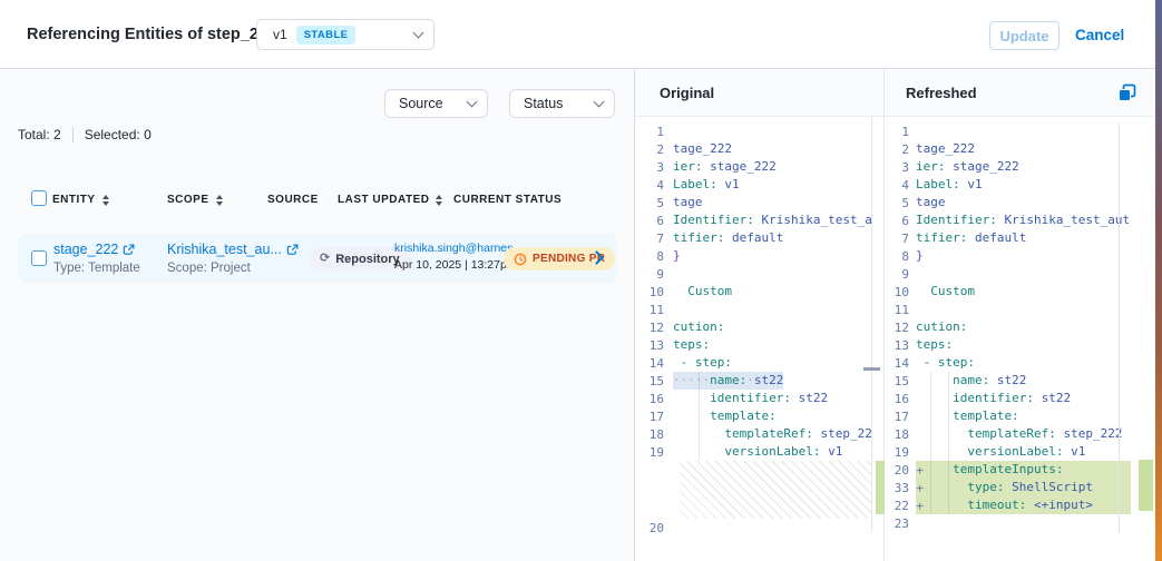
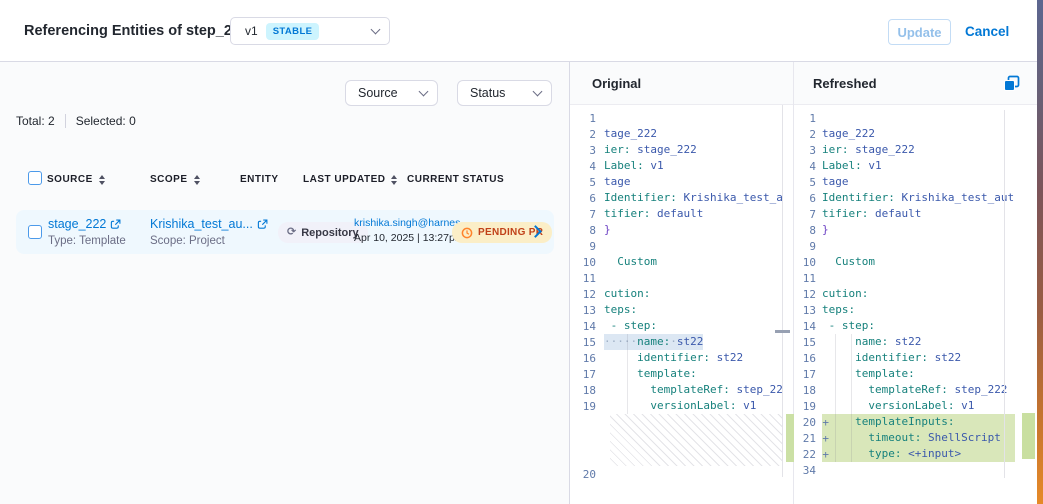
  Referencing Entities of step_2
  v1
  STABLE
  Update
  Cancel
  Source
  Status
  Total: 2
  Selected: 0
- ENTITY
+ SOURCE
  SCOPE
- SOURCE
+ ENTITY
  LAST UPDATED
  CURRENT STATUS
  stage_222
  Type: Template
  Krishika_test_au...
  Scope: Project
  ⟳
  Repository
  krishika.singh@harne
  Apr 10, 2025 | 13:27p
  PENDING PR
  Original
  Refreshed
  1
  2
  tage_222
  3
  ier: stage_222
  4
  Label: v1
  5
  tage
  6
  Identifier: Krishika_test_a
  7
  tifier: default
  8
  }
  9
  10
  Custom
  11
  12
  cution:
  13
  teps:
  14
  - step:
  15
  ·····name:·st22
  16
  identifier: st22
  17
  template:
  18
  templateRef: step_22
  19
  versionLabel: v1
  20
  1
  2
  tage_222
  3
  ier: stage_222
  4
  Label: v1
  5
  tage
  6
  Identifier: Krishika_test_at
  7
  tifier: default
  8
  }
  9
  10
  Custom
  11
  12
  cution:
  13
  teps:
  14
  - step:
  15
  name: st22
  16
  identifier: st22
  17
  template:
  18
  templateRef: step_22
  19
  versionLabel: v1
  20
  +
  templateInputs:
- 33
+ 21
  +
- type: ShellScript
+ timeout: ShellScript
  22
  +
- timeout: <+input>
+ type: <+input>
- 23
+ 34
